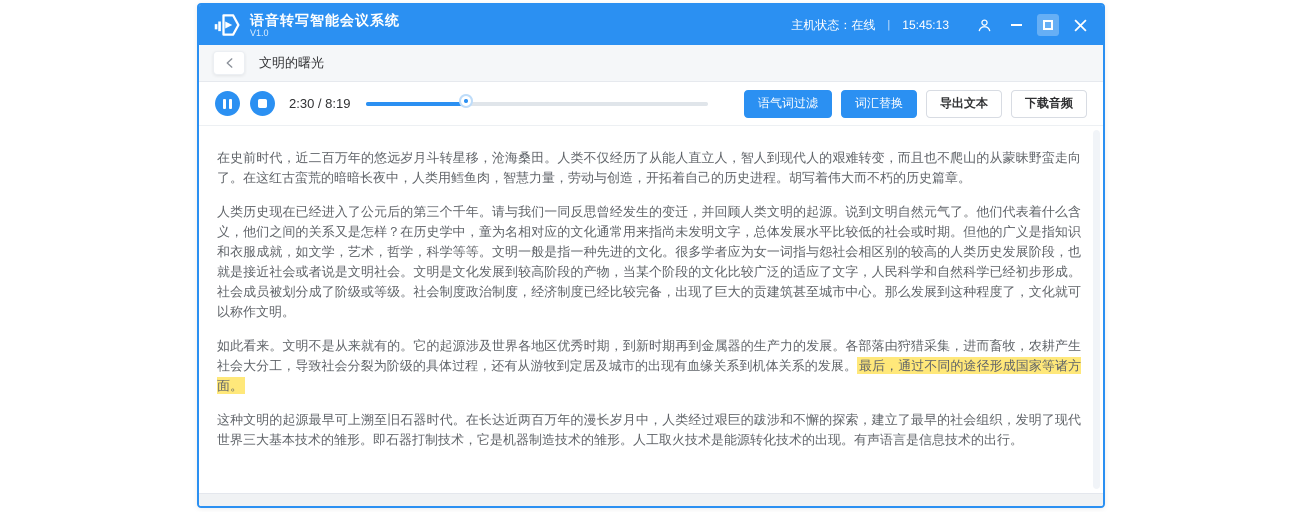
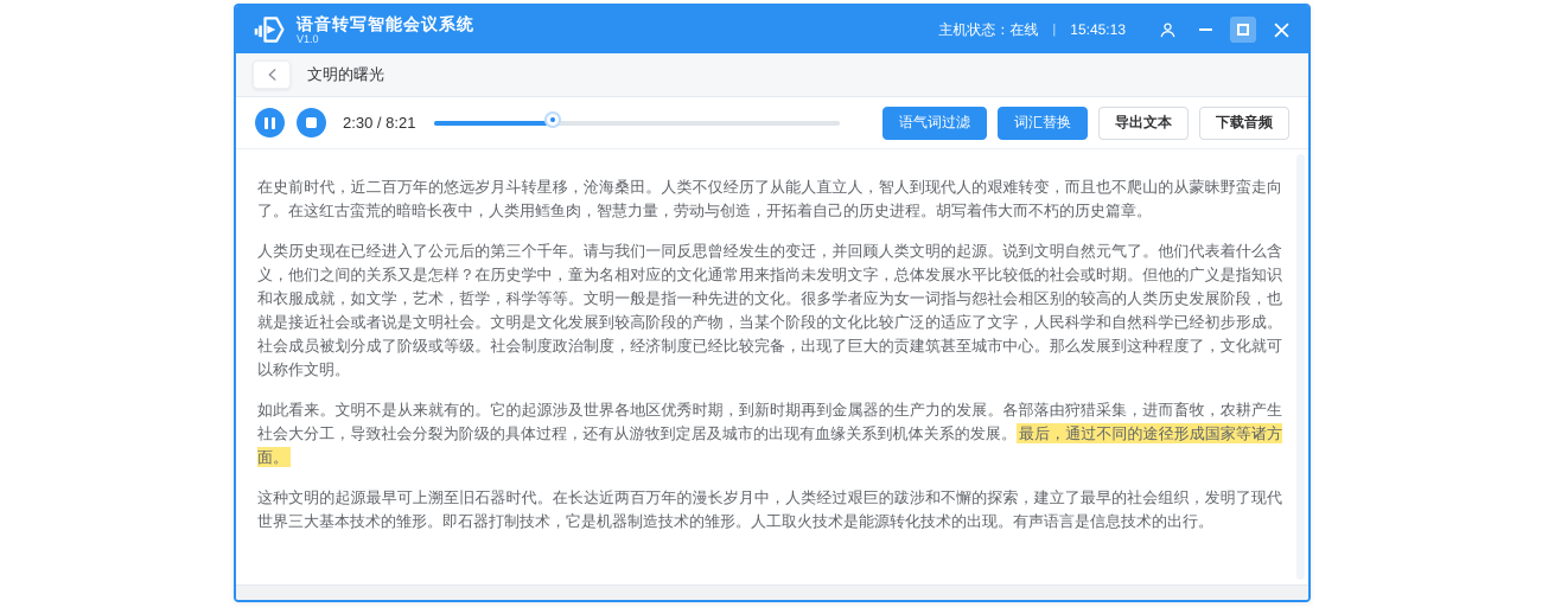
  语音转写智能会议系统
  V1.0
  主机状态：在线
  |
  15:45:13
  文明的曙光
- 2:30 / 8:19
+ 2:30 / 8:21
  语气词过滤
  词汇替换
  导出文本
  下载音频
  在史前时代，近二百万年的悠远岁月斗转星移，沧海桑田。人类不仅经历了从能人直立人，智人到现代人的艰难转变，而且也不爬山的从蒙昧野蛮走向了。在这红古蛮荒的暗暗长夜中，人类用鳕鱼肉，智慧力量，劳动与创造，开拓着自己的历史进程。胡写着伟大而不朽的历史篇章。
  人类历史现在已经进入了公元后的第三个千年。请与我们一同反思曾经发生的变迁，并回顾人类文明的起源。说到文明自然元气了。他们代表着什么含义，他们之间的关系又是怎样？在历史学中，童为名相对应的文化通常用来指尚未发明文字，总体发展水平比较低的社会或时期。但他的广义是指知识和衣服成就，如文学，艺术，哲学，科学等等。文明一般是指一种先进的文化。很多学者应为女一词指与怨社会相区别的较高的人类历史发展阶段，也就是接近社会或者说是文明社会。文明是文化发展到较高阶段的产物，当某个阶段的文化比较广泛的适应了文字，人民科学和自然科学已经初步形成。社会成员被划分成了阶级或等级。社会制度政治制度，经济制度已经比较完备，出现了巨大的贡建筑甚至城市中心。那么发展到这种程度了，文化就可以称作文明。
  如此看来。文明不是从来就有的。它的起源涉及世界各地区优秀时期，到新时期再到金属器的生产力的发展。各部落由狩猎采集，进而畜牧，农耕产生社会大分工，导致社会分裂为阶级的具体过程，还有从游牧到定居及城市的出现有血缘关系到机体关系的发展。 最后，通过不同的途径形成国家等诸方面。
  这种文明的起源最早可上溯至旧石器时代。在长达近两百万年的漫长岁月中，人类经过艰巨的跋涉和不懈的探索，建立了最早的社会组织，发明了现代世界三大基本技术的雏形。即石器打制技术，它是机器制造技术的雏形。人工取火技术是能源转化技术的出现。有声语言是信息技术的出行。
